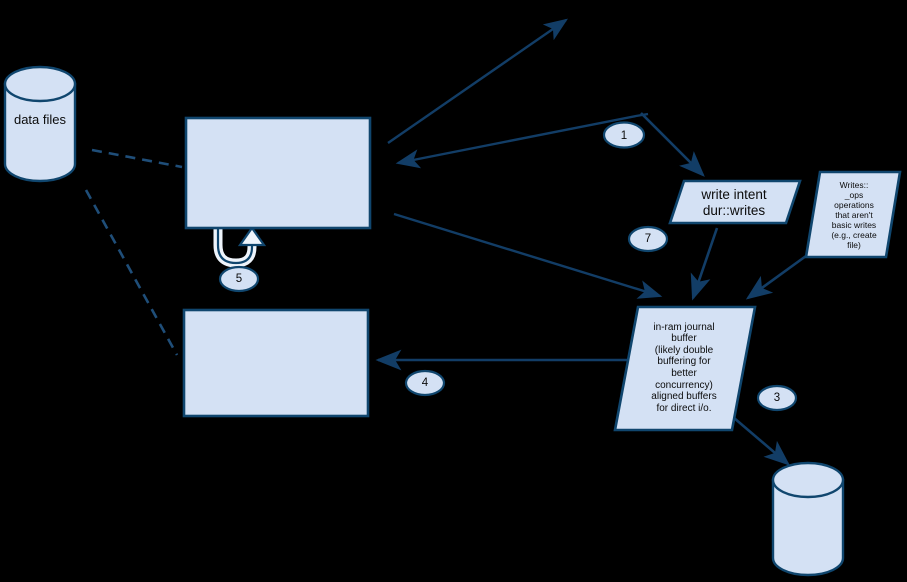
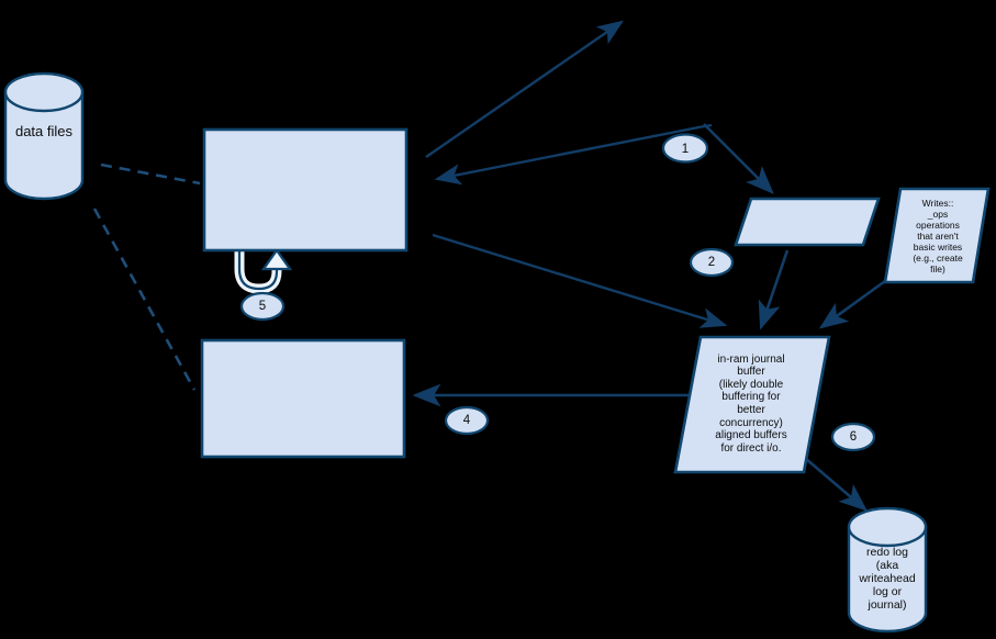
  data files
- write intent
- dur::writes
  Writes::
  _ops
  operations
  that aren't
  basic writes
  (e.g., create
  file)
  in-ram journal
  buffer
  (likely double
  buffering for
  better
  concurrency)
  aligned buffers
  for direct i/o.
+ redo log
+ (aka
+ writeahead
+ log or
+ journal)
  1
- 7
+ 2
- 3
+ 6
  4
  5
